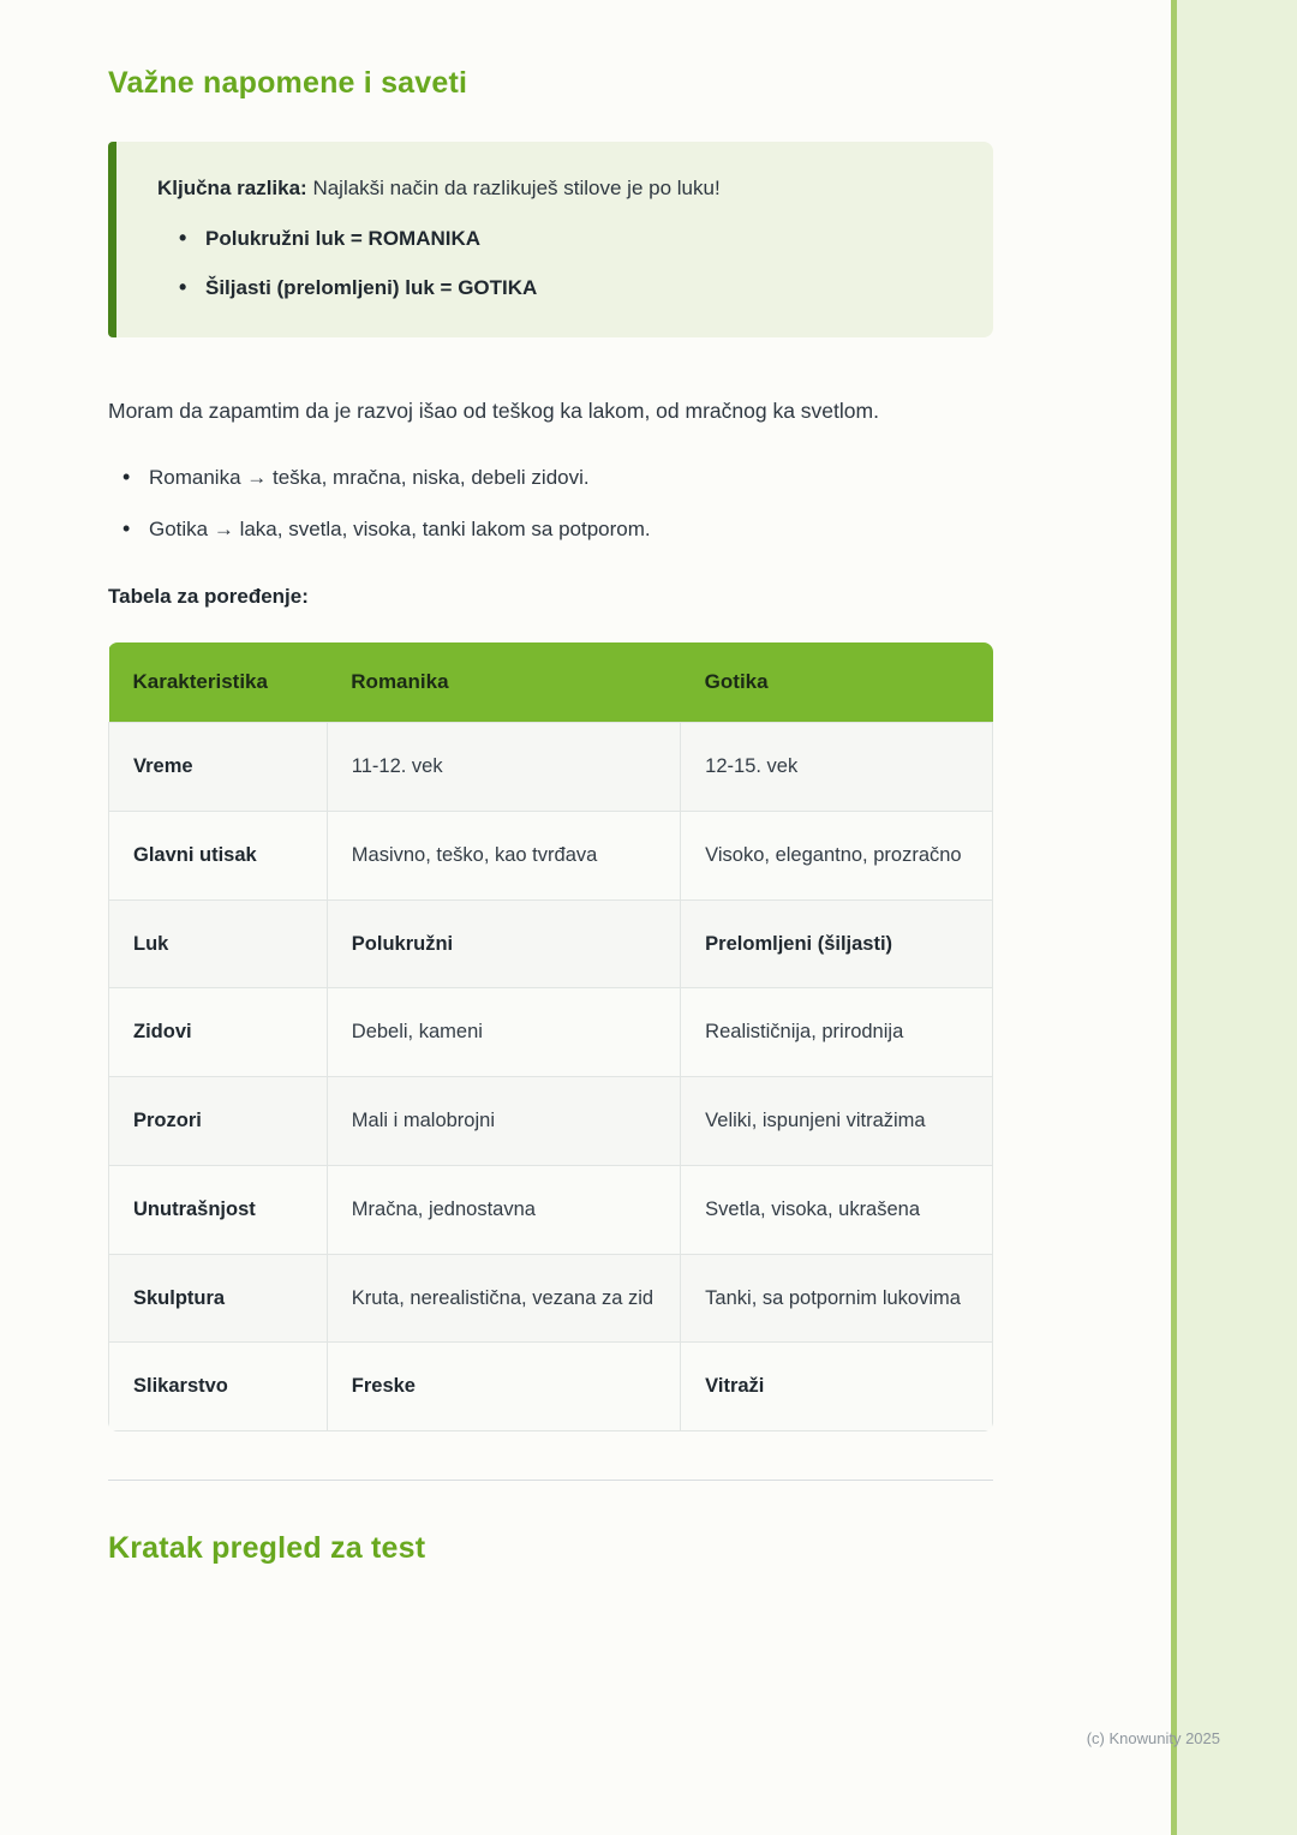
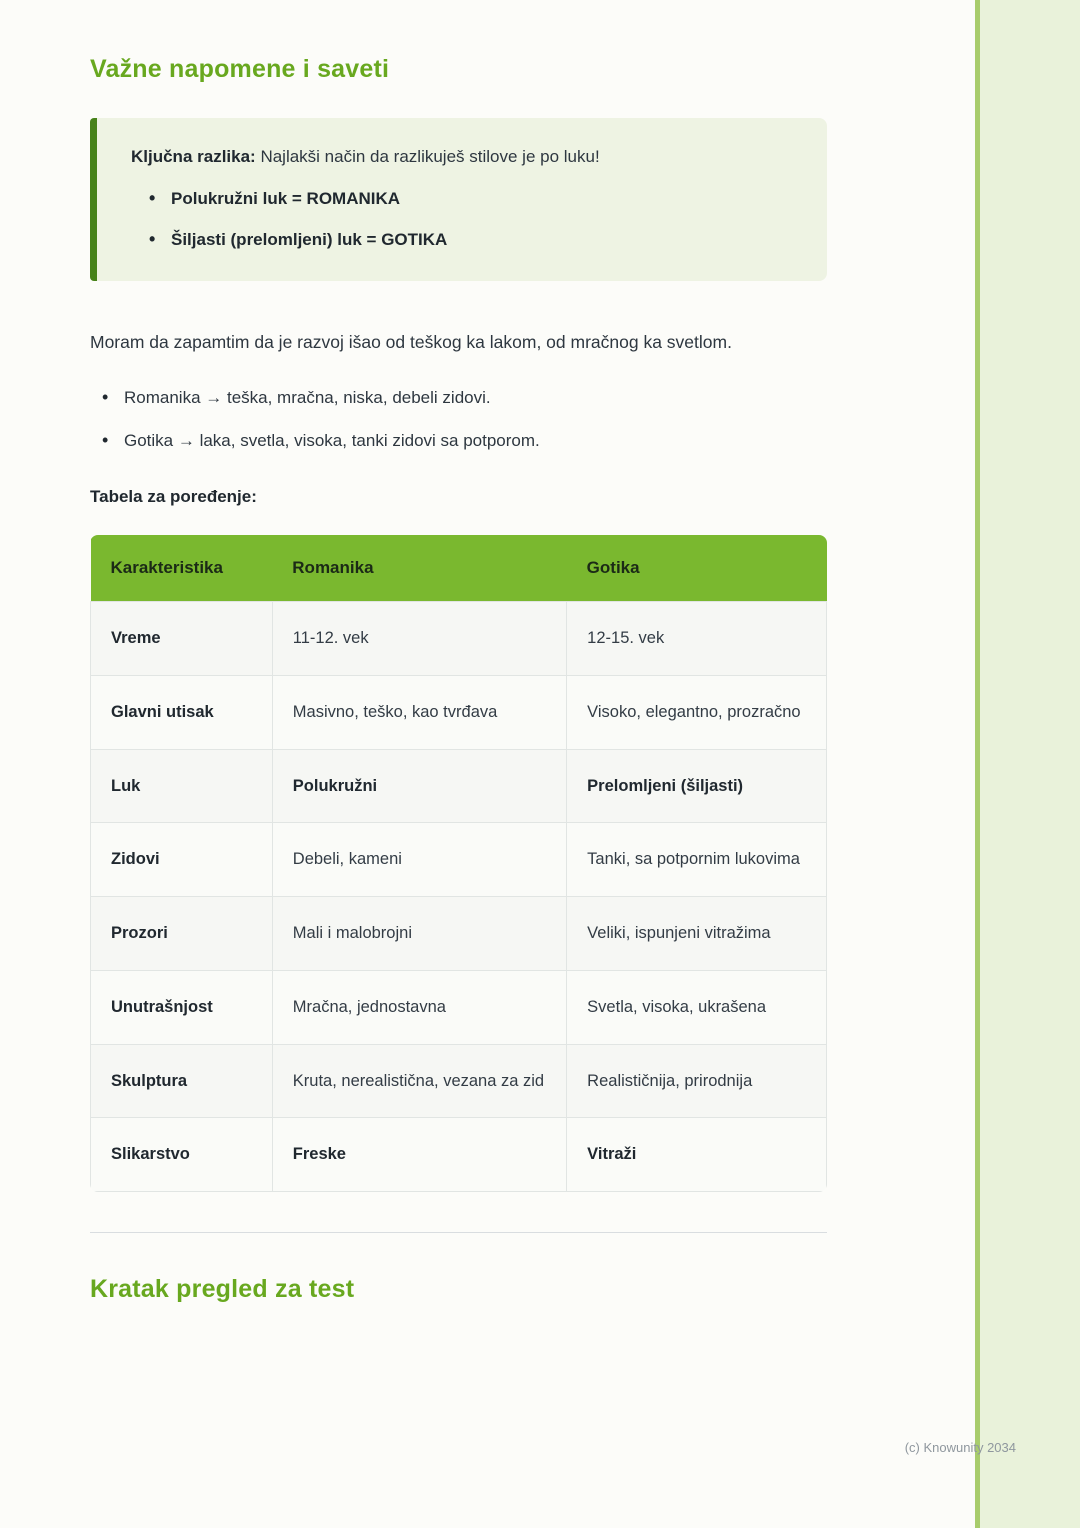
  Važne napomene i saveti
  Ključna razlika: Najlakši način da razlikuješ stilove je po luku!
  Polukružni luk = ROMANIKA
  Šiljasti (prelomljeni) luk = GOTIKA
  Moram da zapamtim da je razvoj išao od teškog ka lakom, od mračnog ka svetlom.
  Romanika → teška, mračna, niska, debeli zidovi.
- Gotika → laka, svetla, visoka, tanki lakom sa potporom.
+ Gotika → laka, svetla, visoka, tanki zidovi sa potporom.
  Tabela za poređenje:
  Karakteristika	Romanika	Gotika
  Vreme	11-12. vek	12-15. vek
  Glavni utisak	Masivno, teško, kao tvrđava	Visoko, elegantno, prozračno
  Luk	Polukružni	Prelomljeni (šiljasti)
- Zidovi	Debeli, kameni	Realističnija, prirodnija
+ Zidovi	Debeli, kameni	Tanki, sa potpornim lukovima
  Prozori	Mali i malobrojni	Veliki, ispunjeni vitražima
  Unutrašnjost	Mračna, jednostavna	Svetla, visoka, ukrašena
- Skulptura	Kruta, nerealistična, vezana za zid	Tanki, sa potpornim lukovima
+ Skulptura	Kruta, nerealistična, vezana za zid	Realističnija, prirodnija
  Slikarstvo	Freske	Vitraži
  Kratak pregled za test
- (c) Knowunity 2025
+ (c) Knowunity 2034
